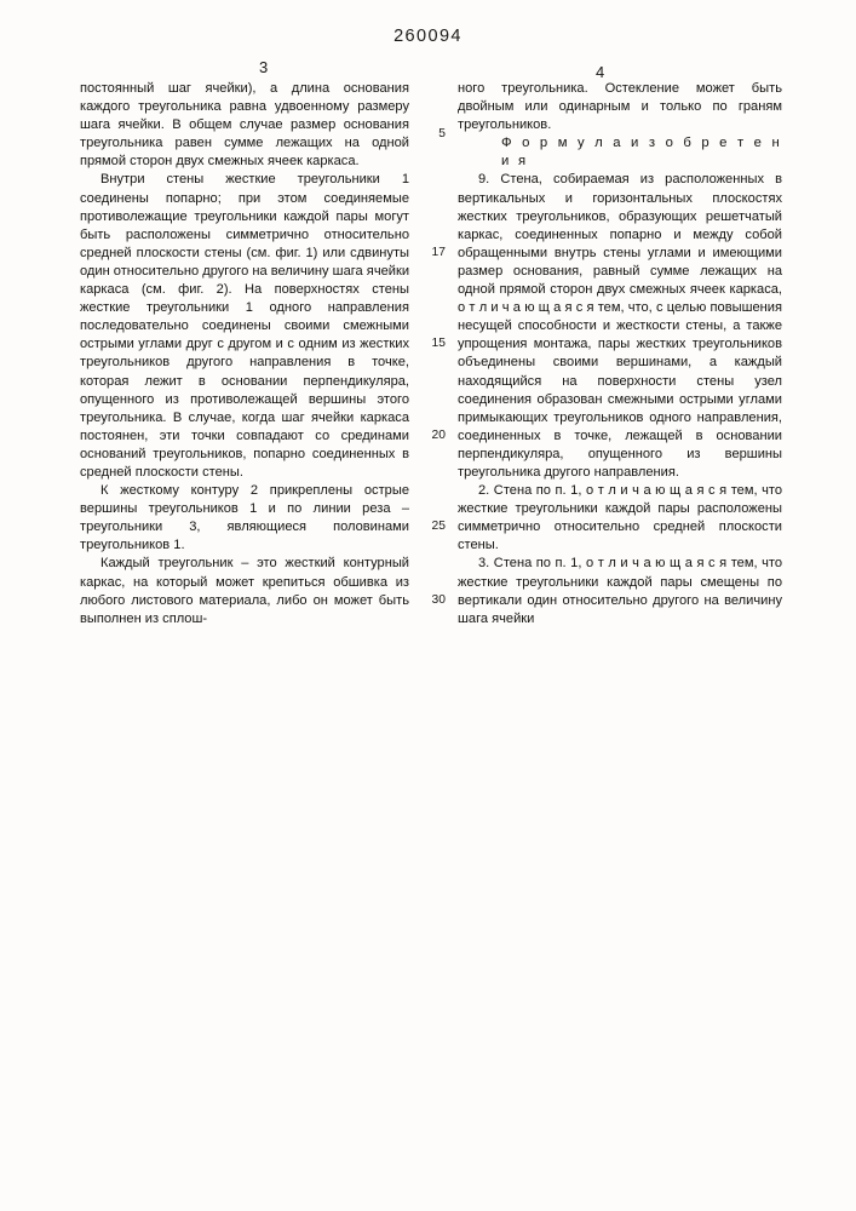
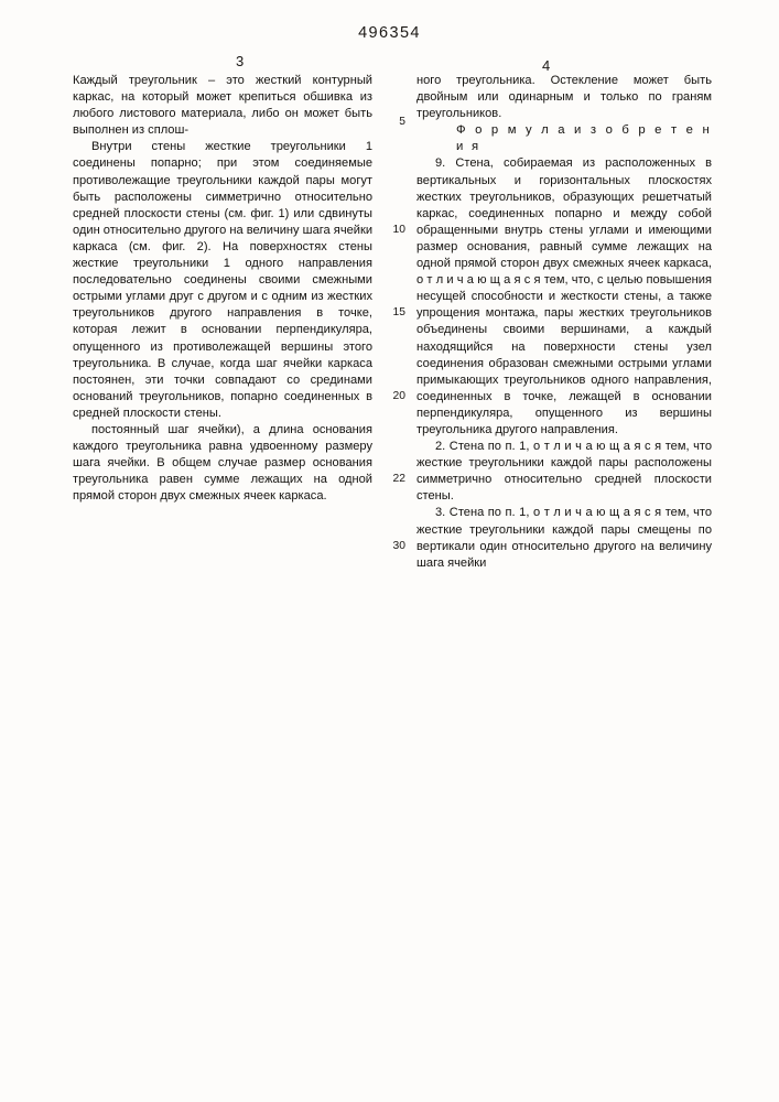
- 260094
+ 496354
  3
  4
- постоянный шаг ячейки), а длина основания каждого треугольника равна удвоенному размеру шага ячейки. В общем случае размер основания треугольника равен сумме лежащих на одной прямой сторон двух смежных ячеек каркаса.
+ Каждый треугольник – это жесткий контурный каркас, на который может крепиться обшивка из любого листового материала, либо он может быть выполнен из сплош-
  Внутри стены жесткие треугольники 1 соединены попарно; при этом соединяемые противолежащие треугольники каждой пары могут быть расположены симметрично относительно средней плоскости стены (см. фиг. 1) или сдвинуты один относительно другого на величину шага ячейки каркаса (см. фиг. 2). На поверхностях стены жесткие треугольники 1 одного направления последовательно соединены своими смежными острыми углами друг с другом и с одним из жестких треугольников другого направления в точке, которая лежит в основании перпендикуляра, опущенного из противолежащей вершины этого треугольника. В случае, когда шаг ячейки каркаса постоянен, эти точки совпадают со срединами оснований треугольников, попарно соединенных в средней плоскости стены.
- К жесткому контуру 2 прикреплены острые вершины треугольников 1 и по линии реза – треугольники 3, являющиеся половинами треугольников 1.
- Каждый треугольник – это жесткий контурный каркас, на который может крепиться обшивка из любого листового материала, либо он может быть выполнен из сплош-
+ постоянный шаг ячейки), а длина основания каждого треугольника равна удвоенному размеру шага ячейки. В общем случае размер основания треугольника равен сумме лежащих на одной прямой сторон двух смежных ячеек каркаса.
  5
- 17
+ 10
  15
  20
- 25
+ 22
  30
  ного треугольника. Остекление может быть двойным или одинарным и только по граням треугольников.
  Ф о р м у л а и з о б р е т е н и я
  9. Стена, собираемая из расположенных в вертикальных и горизонтальных плоскостях жестких треугольников, образующих решетчатый каркас, соединенных попарно и между собой обращенными внутрь стены углами и имеющими размер основания, равный сумме лежащих на одной прямой сторон двух смежных ячеек каркаса, о т л и ч а ю щ а я с я тем, что, с целью повышения несущей способности и жесткости стены, а также упрощения монтажа, пары жестких треугольников объединены своими вершинами, а каждый находящийся на поверхности стены узел соединения образован смежными острыми углами примыкающих треугольников одного направления, соединенных в точке, лежащей в основании перпендикуляра, опущенного из вершины треугольника другого направления.
  2. Стена по п. 1, о т л и ч а ю щ а я с я тем, что жесткие треугольники каждой пары расположены симметрично относительно средней плоскости стены.
  3. Стена по п. 1, о т л и ч а ю щ а я с я тем, что жесткие треугольники каждой пары смещены по вертикали один относительно другого на величину шага ячейки
